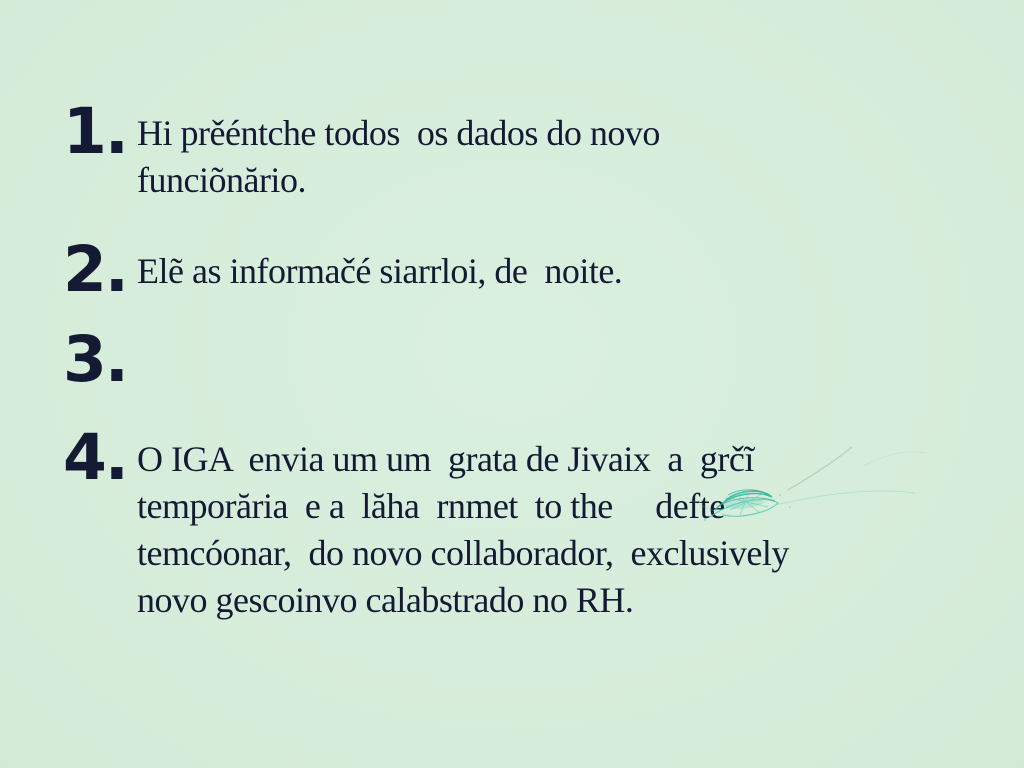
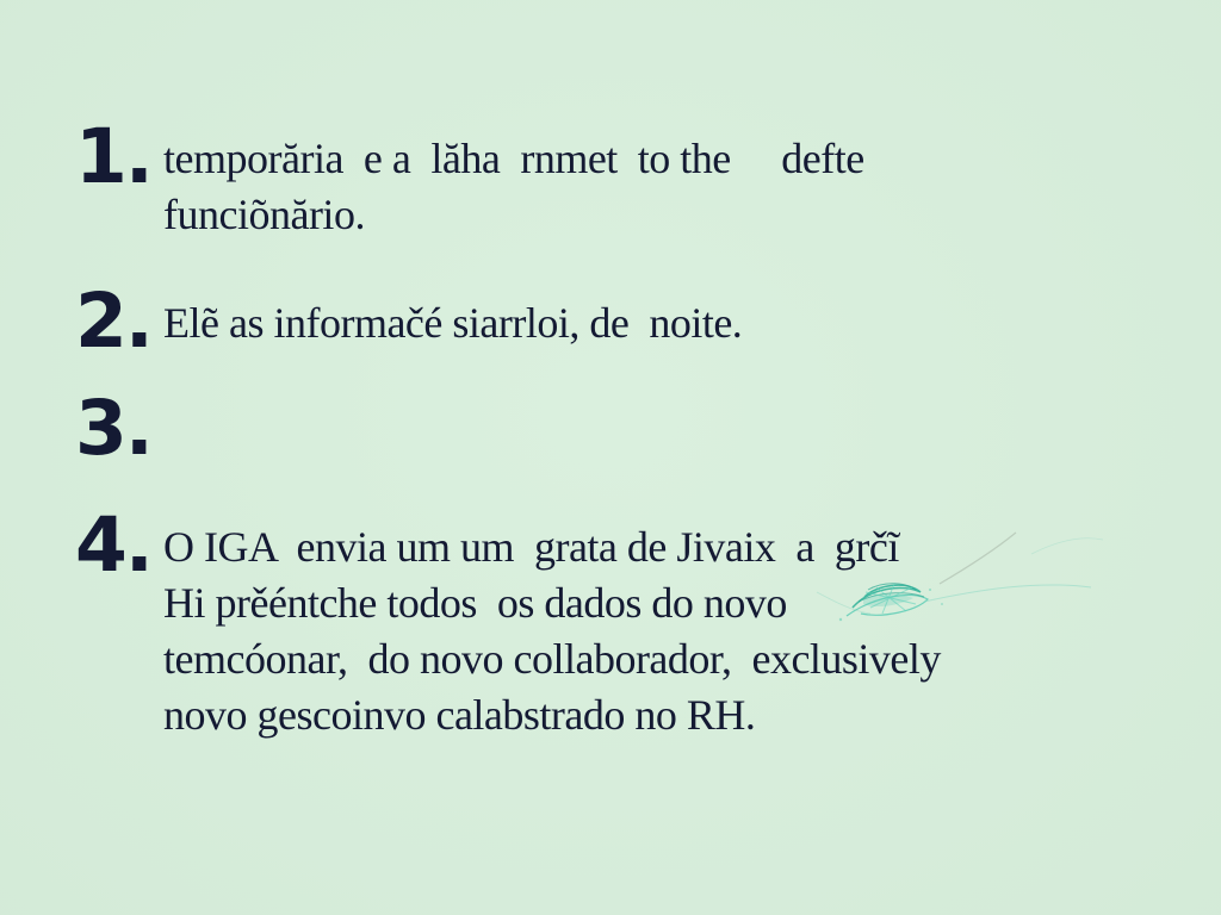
  1.
- Hi prěéntche todos os dados do novo
+ temporăria e a lăha rnmet to the defte
  funciõnărio.
  2.
  Elẽ as informačé siarrloi, de noite.
  3.
  4.
  O IGA envia um um grata de Jivaix a grčĩ
- temporăria e a lăha rnmet to the defte
+ Hi prěéntche todos os dados do novo
  temcóonar, do novo collaborador, exclusively
  novo gescoinvo calabstrado no RH.
